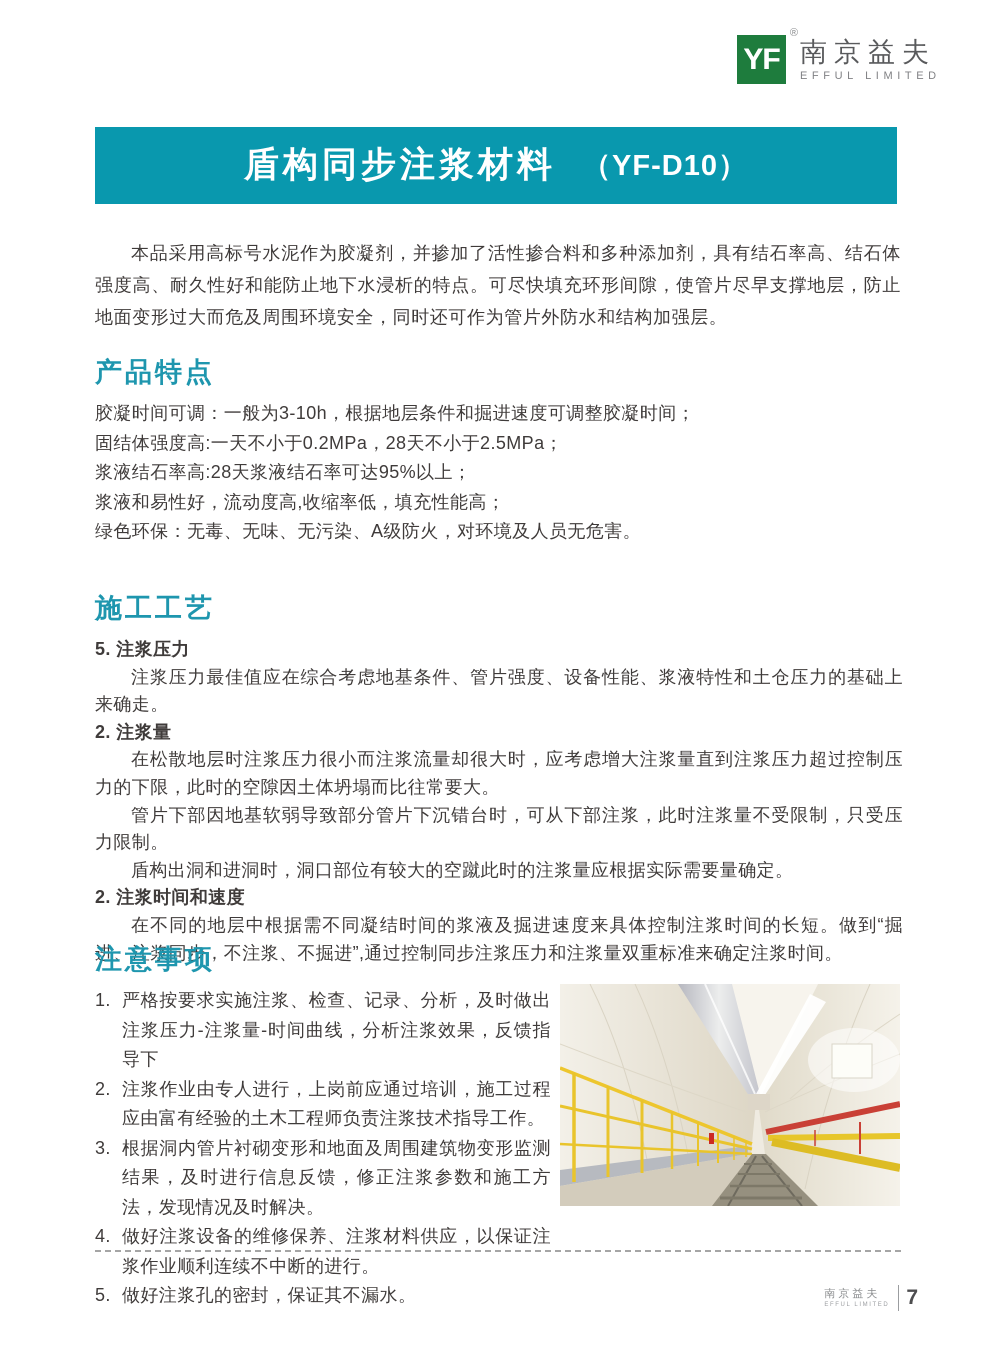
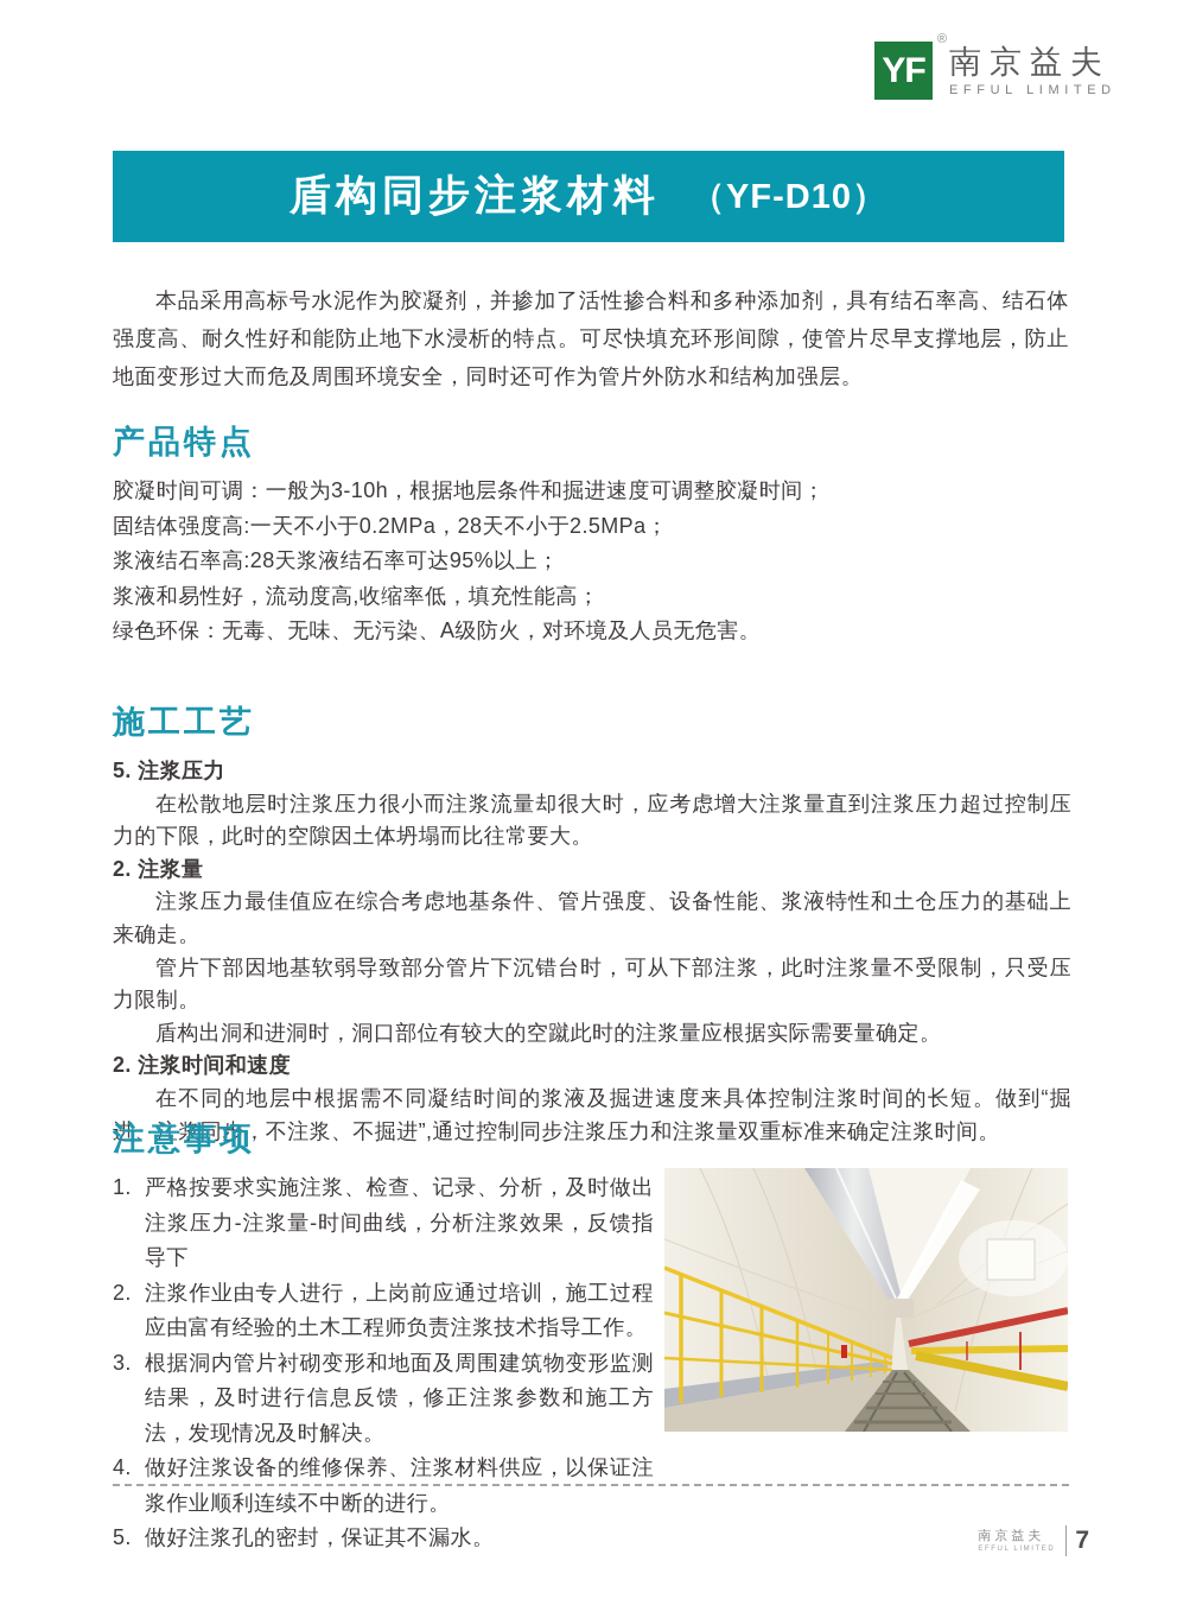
  YF
  ®
  南京益夫
  EFFUL LIMITED
  盾构同步注浆材料
  （YF-D10）
  本品采用高标号水泥作为胶凝剂，并掺加了活性掺合料和多种添加剂，具有结石率高、结石体强度高、耐久性好和能防止地下水浸析的特点。可尽快填充环形间隙，使管片尽早支撑地层，防止地面变形过大而危及周围环境安全，同时还可作为管片外防水和结构加强层。
  产品特点
  胶凝时间可调：一般为3-10h，根据地层条件和掘进速度可调整胶凝时间；
  固结体强度高:一天不小于0.2MPa，28天不小于2.5MPa；
  浆液结石率高:28天浆液结石率可达95%以上；
  浆液和易性好，流动度高,收缩率低，填充性能高；
  绿色环保：无毒、无味、无污染、A级防火，对环境及人员无危害。
  施工工艺
  5. 注浆压力
- 注浆压力最佳值应在综合考虑地基条件、管片强度、设备性能、浆液特性和土仓压力的基础上来确走。
+ 在松散地层时注浆压力很小而注浆流量却很大时，应考虑增大注浆量直到注浆压力超过控制压力的下限，此时的空隙因土体坍塌而比往常要大。
  2. 注浆量
- 在松散地层时注浆压力很小而注浆流量却很大时，应考虑增大注浆量直到注浆压力超过控制压力的下限，此时的空隙因土体坍塌而比往常要大。
+ 注浆压力最佳值应在综合考虑地基条件、管片强度、设备性能、浆液特性和土仓压力的基础上来确走。
  管片下部因地基软弱导致部分管片下沉错台时，可从下部注浆，此时注浆量不受限制，只受压力限制。
  盾构出洞和进洞时，洞口部位有较大的空蹴此时的注浆量应根据实际需要量确定。
  2. 注浆时间和速度
  在不同的地层中根据需不同凝结时间的浆液及掘进速度来具体控制注浆时间的长短。做到“掘进、注浆同步，不注浆、不掘进”,通过控制同步注浆压力和注浆量双重标准来确定注浆时间。
  注意事项
  1.
  严格按要求实施注浆、检查、记录、分析，及时做出注浆压力-注浆量-时间曲线，分析注浆效果，反馈指导下
  2.
  注浆作业由专人进行，上岗前应通过培训，施工过程应由富有经验的土木工程师负责注浆技术指导工作。
  3.
  根据洞内管片衬砌变形和地面及周围建筑物变形监测结果，及时进行信息反馈，修正注浆参数和施工方法，发现情况及时解决。
  4.
  做好注浆设备的维修保养、注浆材料供应，以保证注浆作业顺利连续不中断的进行。
  5.
  做好注浆孔的密封，保证其不漏水。
  南京益夫
  7
